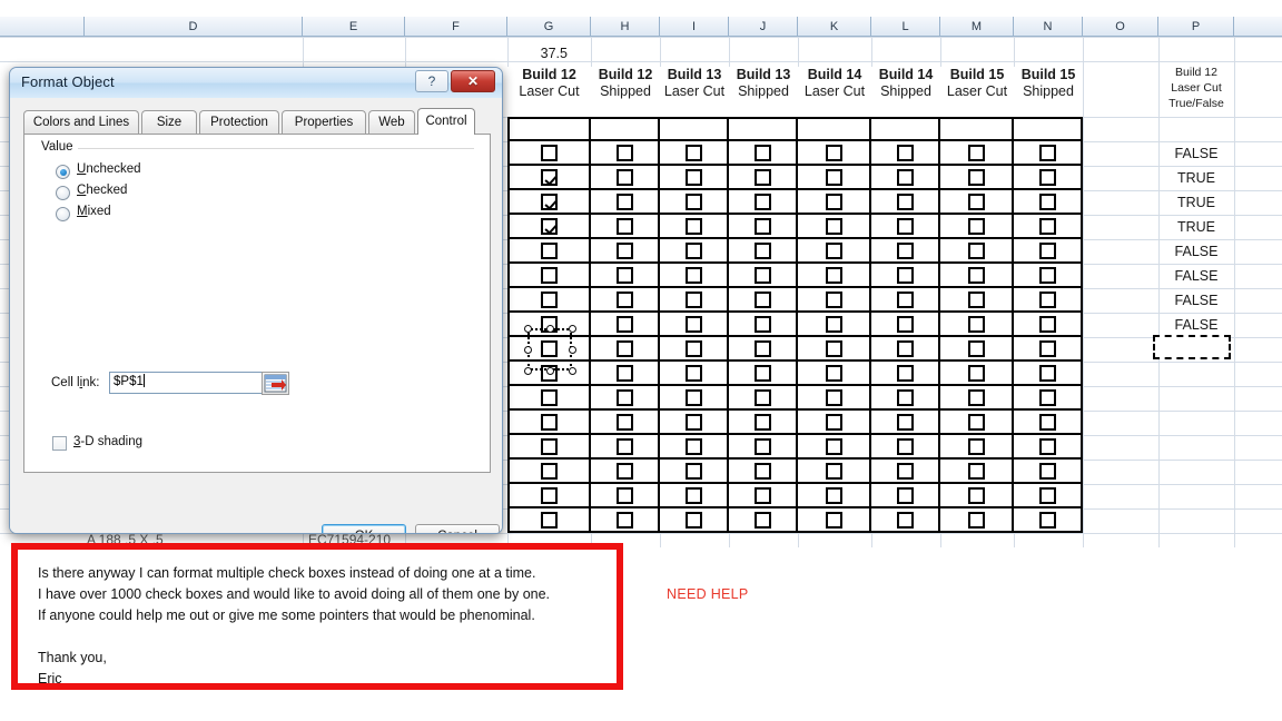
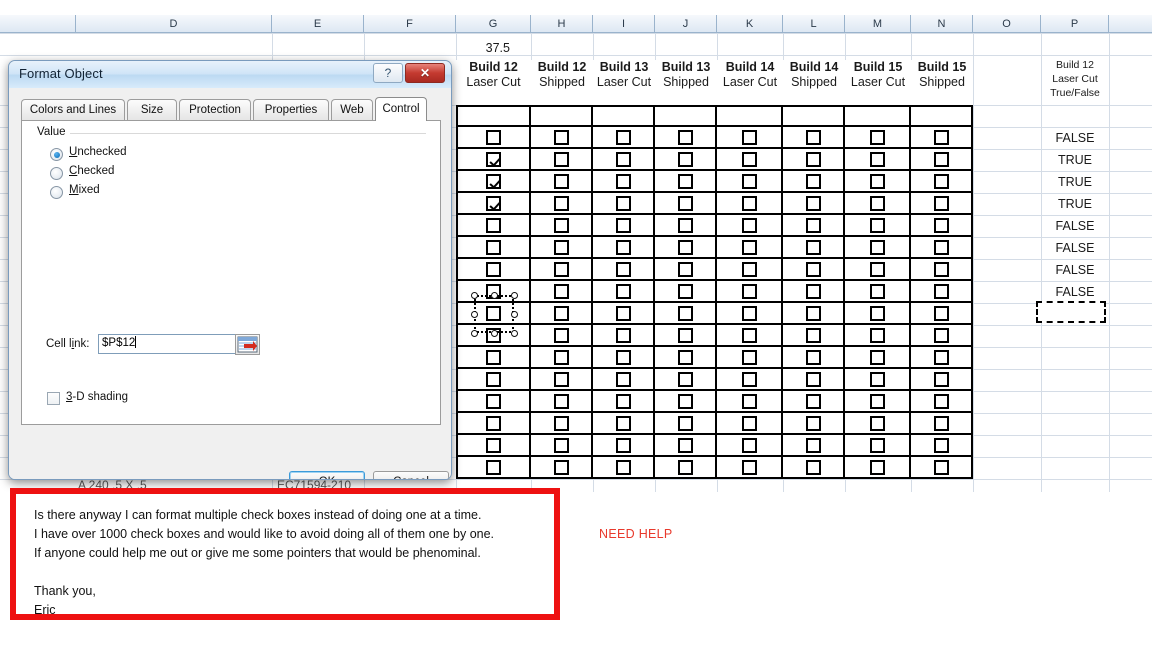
  D
  E
  F
  G
  H
  I
  J
  K
  L
  M
  N
  O
  P
  Build 12
  Laser Cut
  Build 12
  Shipped
  Build 13
  Laser Cut
  Build 13
  Shipped
  Build 14
  Laser Cut
  Build 14
  Shipped
  Build 15
  Laser Cut
  Build 15
  Shipped
  Build 12
  Laser Cut
  True/False
  FALSE
  TRUE
  TRUE
  TRUE
  FALSE
  FALSE
  FALSE
  FALSE
  37.5
- A 188 .5 X .5
+ A 240 .5 X .5
  EC71594-210
  Format Object
  ?
  ✕
  Colors and Lines
  Size
  Protection
  Properties
  Web
  Control
  Value
  Unchecked
  Checked
  Mixed
  Cell link:
- $P$1
+ $P$12
  3-D shading
  Is there anyway I can format multiple check boxes instead of doing one at a time.
  I have over 1000 check boxes and would like to avoid doing all of them one by one.
  If anyone could help me out or give me some pointers that would be phenominal.
  Thank you,
  Eric
  NEED HELP
